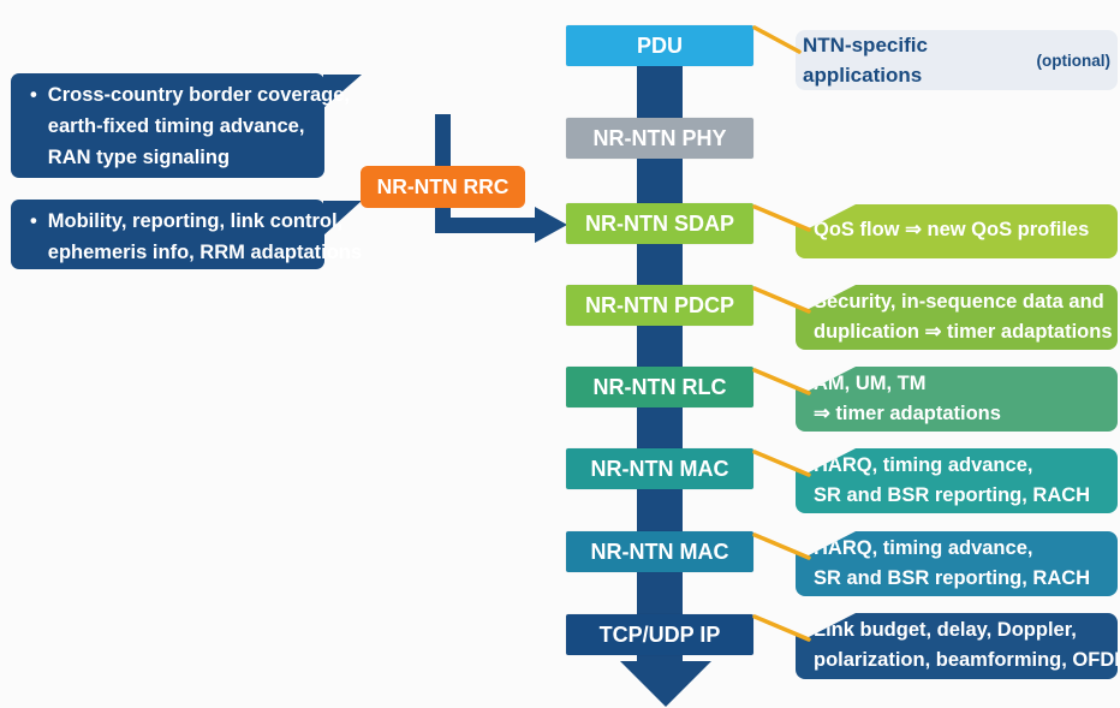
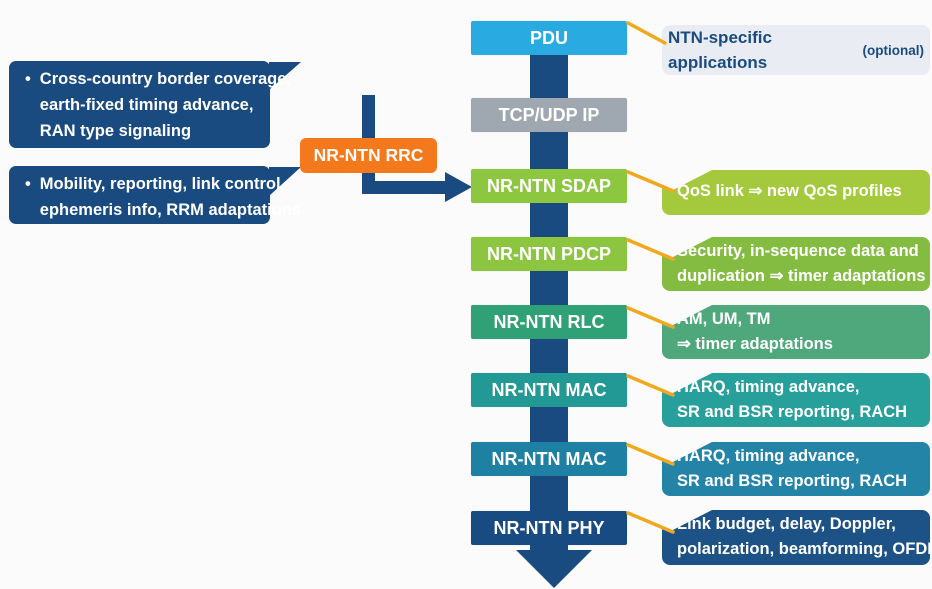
  •
  Cross-country border coverage,
  earth-fixed timing advance,
  RAN type signaling
  •
  Mobility, reporting, link control,
  ephemeris info, RRM adaptations
  NR-NTN RRC
  PDU
- NR-NTN PHY
+ TCP/UDP IP
  NR-NTN SDAP
  NR-NTN PDCP
  NR-NTN RLC
  NR-NTN MAC
  NR-NTN MAC
- TCP/UDP IP
+ NR-NTN PHY
  NTN-specific applications
  (optional)
- QoS flow ⇒ new QoS profiles
+ QoS link ⇒ new QoS profiles
  ecurity, in-sequence data and
  duplication ⇒ timer adaptation
  M, UM, TM
  ⇒ timer adaptations
  ARQ, timing advance,
  SR and BSR reporting, RACH
  ARQ, timing advance,
  SR and BSR reporting, RACH
  ink budget, delay, Doppler,
  polarization, beamforming, OF
